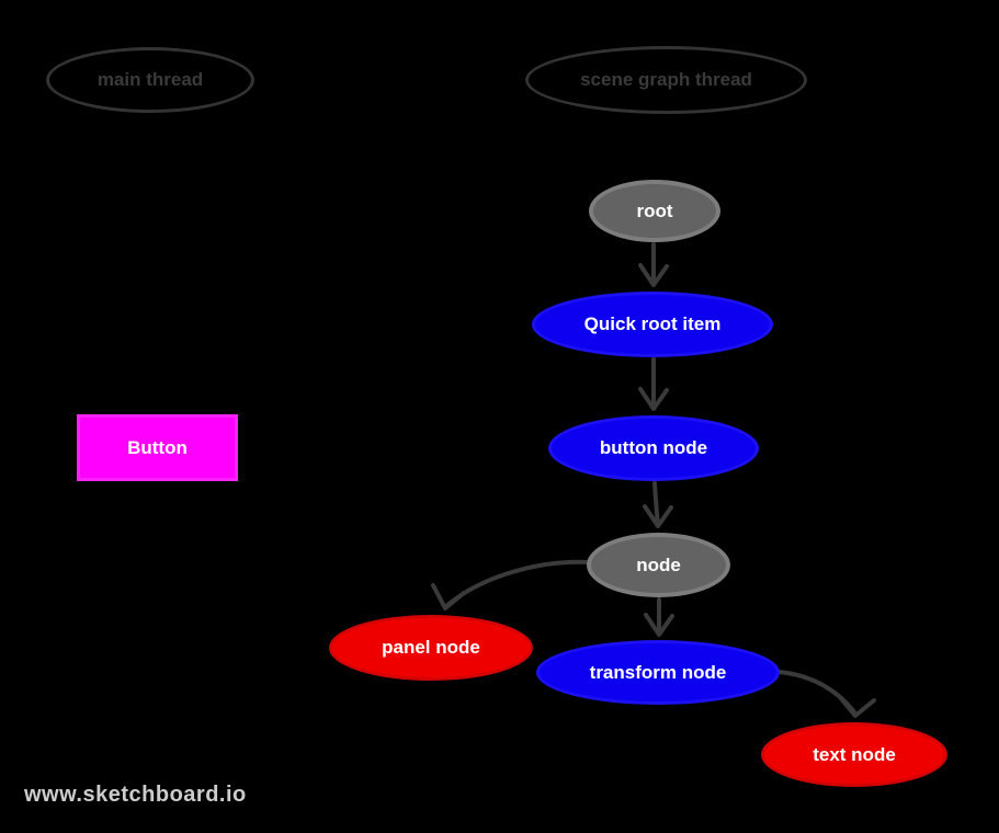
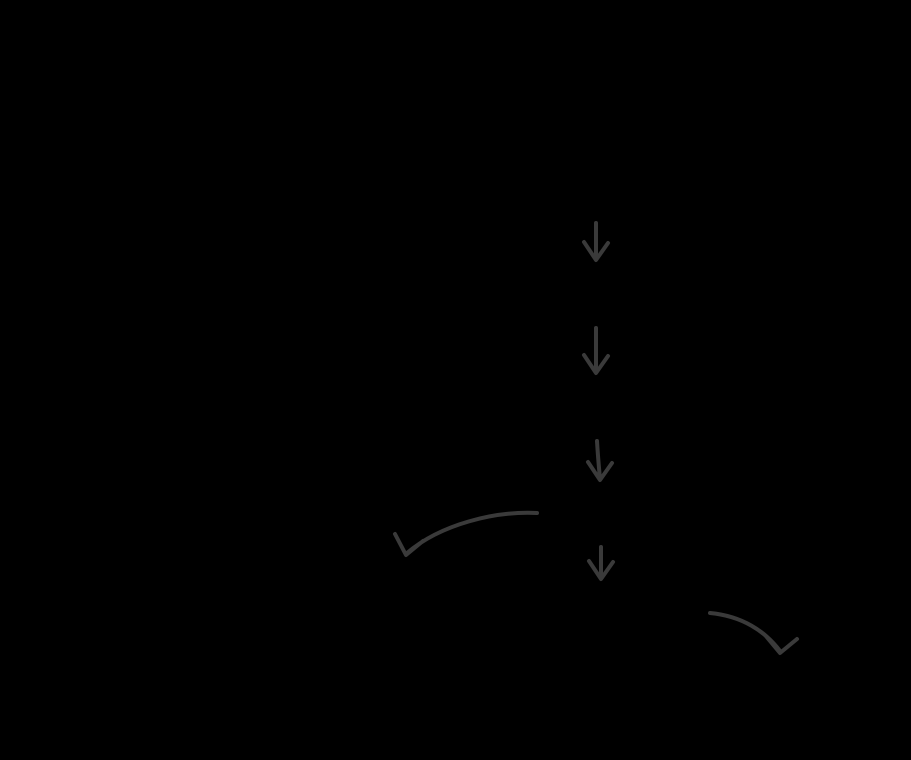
- main thread
- scene graph thread
- root
- Quick root item
- button node
- node
- panel node
- transform node
- text node
- Button
- www.sketchboard.io
